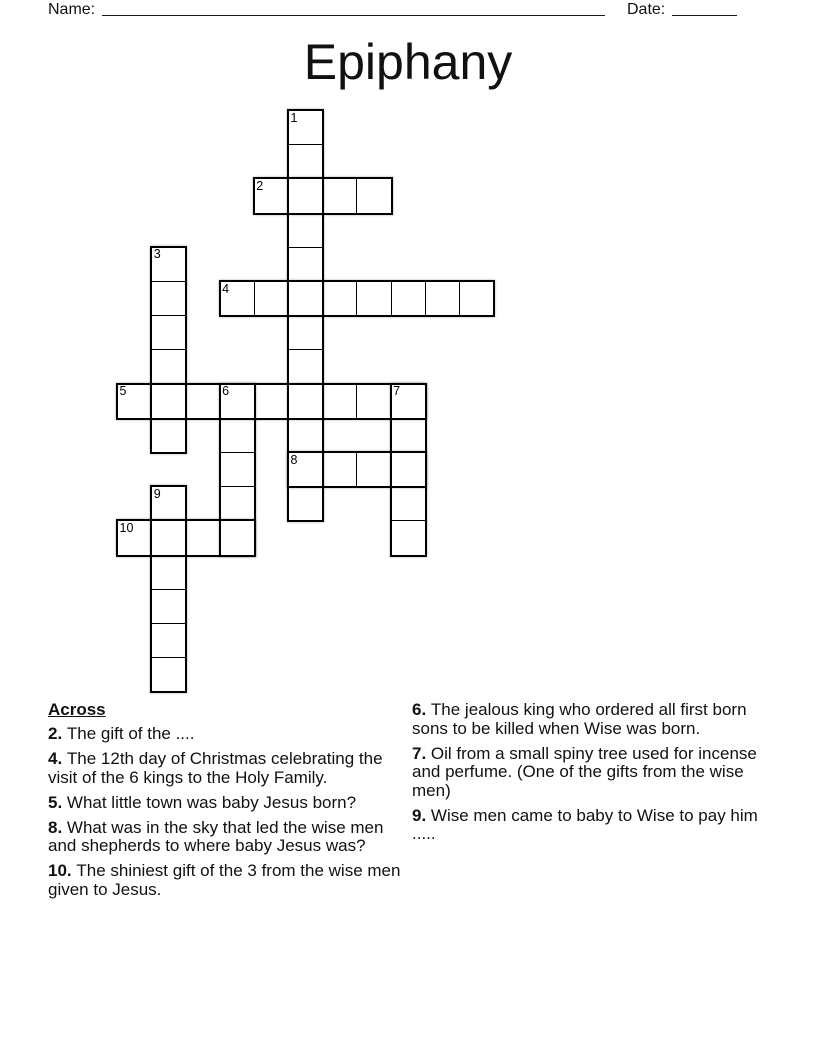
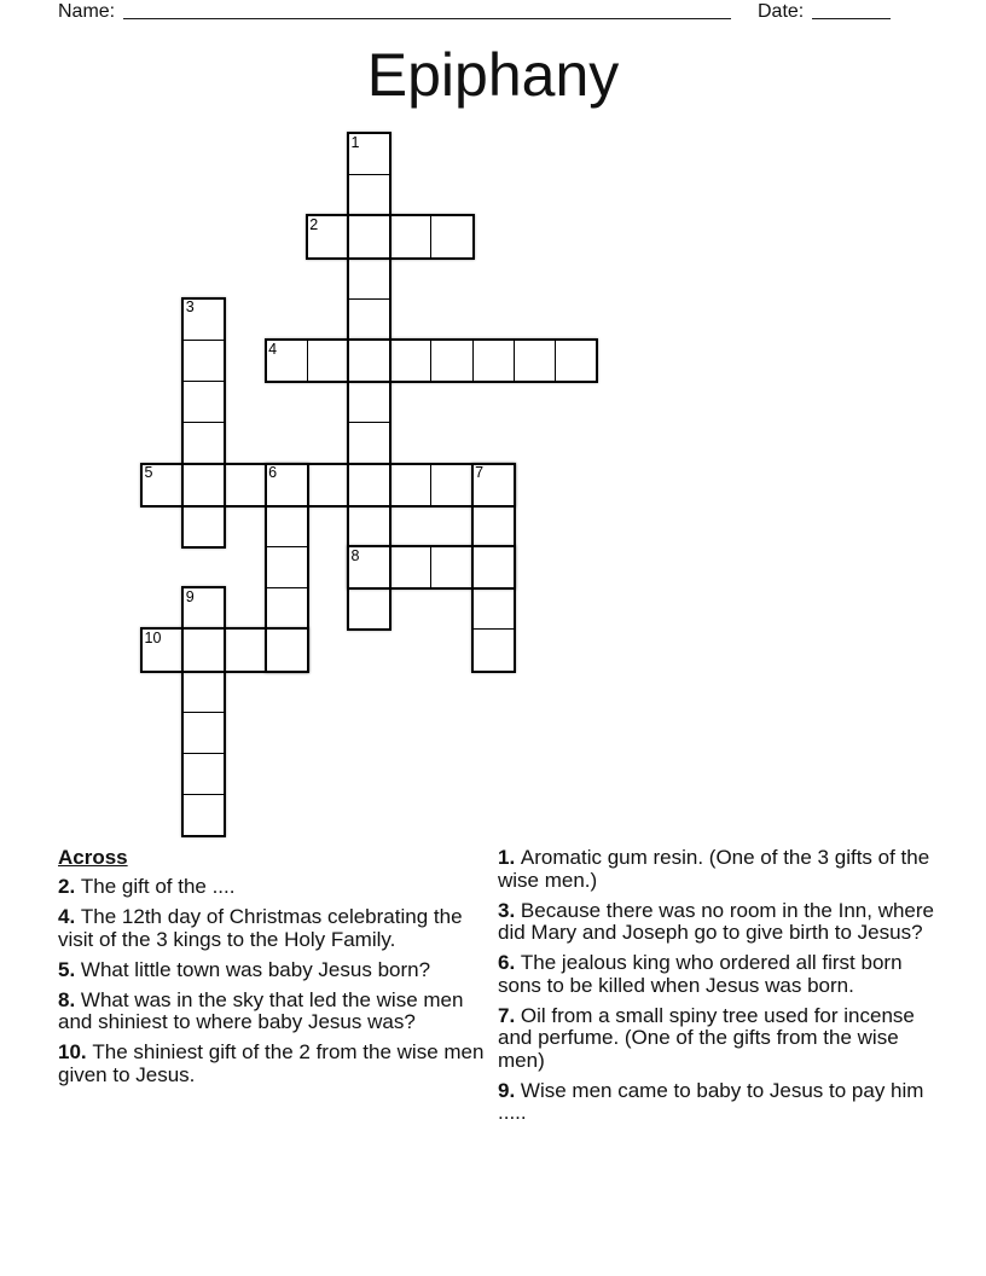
  Name:
  Date:
  Epiphany
  1
  2
  3
  4
  5
  6
  7
  8
  9
  10
  Across
  2. The gift of the ....
- 4. The 12th day of Christmas celebrating the visit of the 6 kings to the Holy Family.
+ 4. The 12th day of Christmas celebrating the visit of the 3 kings to the Holy Family.
  5. What little town was baby Jesus born?
- 8. What was in the sky that led the wise men and shepherds to where baby Jesus was?
+ 8. What was in the sky that led the wise men and shiniest to where baby Jesus was?
- 10. The shiniest gift of the 3 from the wise men given to Jesus.
+ 10. The shiniest gift of the 2 from the wise men given to Jesus.
+ 1. Aromatic gum resin. (One of the 3 gifts of the wise men.)
+ 3. Because there was no room in the Inn, where did Mary and Joseph go to give birth to Jesus?
- 6. The jealous king who ordered all first born sons to be killed when Wise was born.
+ 6. The jealous king who ordered all first born sons to be killed when Jesus was born.
  7. Oil from a small spiny tree used for incense and perfume. (One of the gifts from the wise men)
- 9. Wise men came to baby to Wise to pay him .....
+ 9. Wise men came to baby to Jesus to pay him .....
